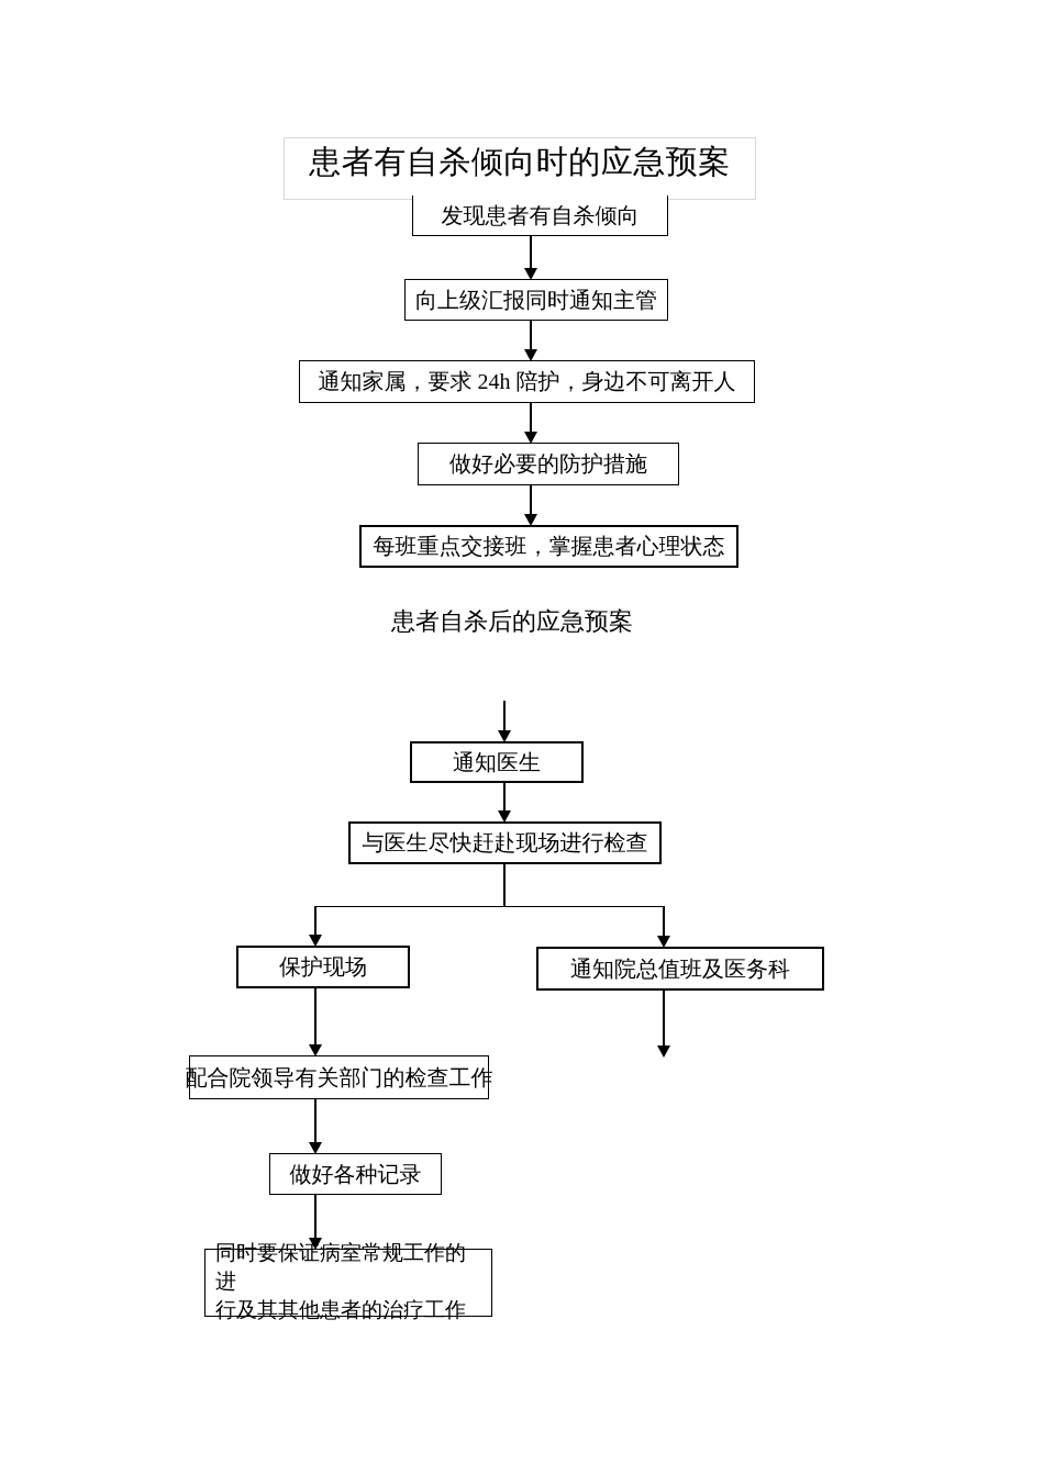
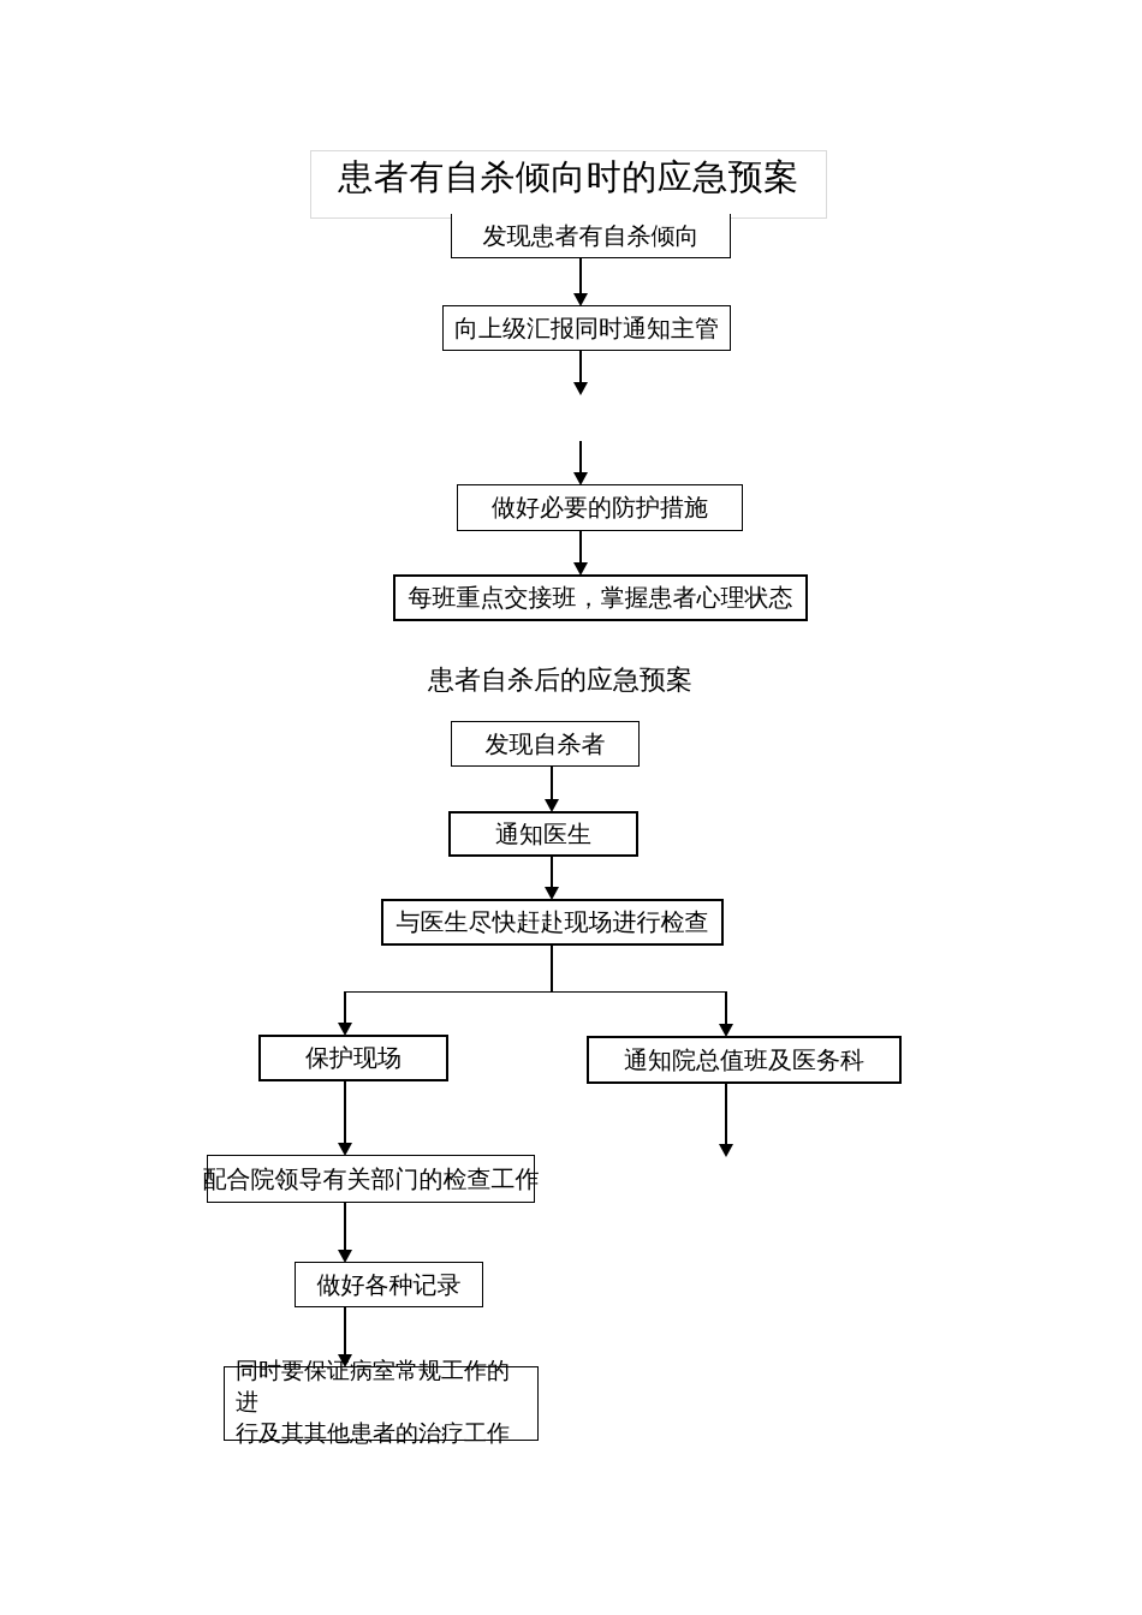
  患者有自杀倾向时的应急预案
  发现患者有自杀倾向
  向上级汇报同时通知主管
- 通知家属，要求 24h 陪护，身边不可离开人
  做好必要的防护措施
  每班重点交接班，掌握患者心理状态
  患者自杀后的应急预案
+ 发现自杀者
  通知医生
  与医生尽快赶赴现场进行检查
  保护现场
  配合院领导有关部门的检查工作
  做好各种记录
  同时要保证病室常规工作的进
  行及其其他患者的治疗工作
  通知院总值班及医务科
